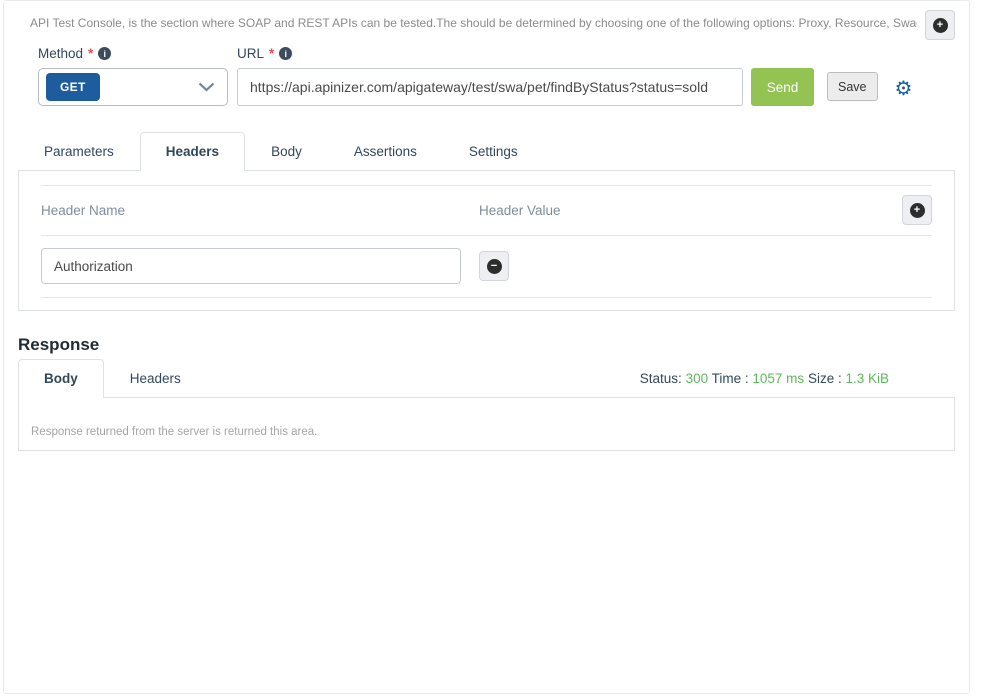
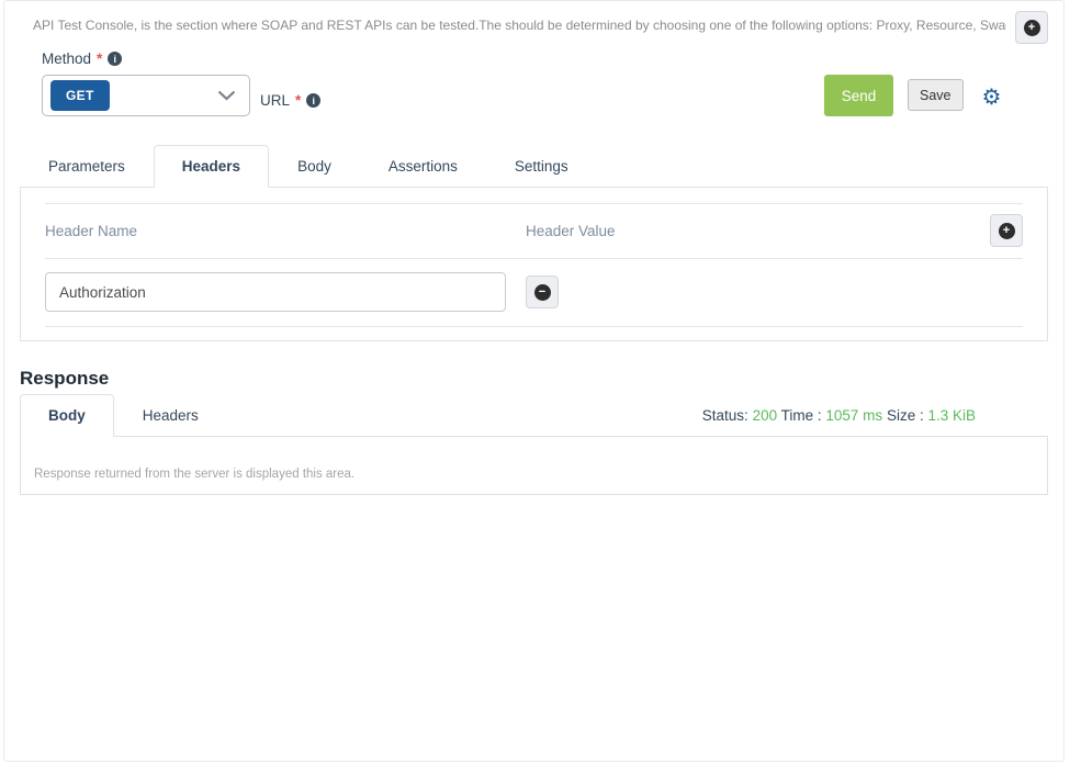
  API Test Console, is the section where SOAP and REST APIs can be tested.The should be determined by choosing one of the following options: Proxy, Resource, Swa
  +
  Method
  *
  i
  GET
  URL
  *
  i
- https://api.apinizer.com/apigateway/test/swa/pet/findByStatus?status=sold
  Send
  Save
  ⚙
  Parameters
  Headers
  Body
  Assertions
  Settings
  Header Name
  Header Value
  +
  Authorization
  −
  Response
  Body
  Headers
- Status: 300 Time : 1057 ms Size : 1.3 KiB
+ Status: 200 Time : 1057 ms Size : 1.3 KiB
- Response returned from the server is returned this area.
+ Response returned from the server is displayed this area.
